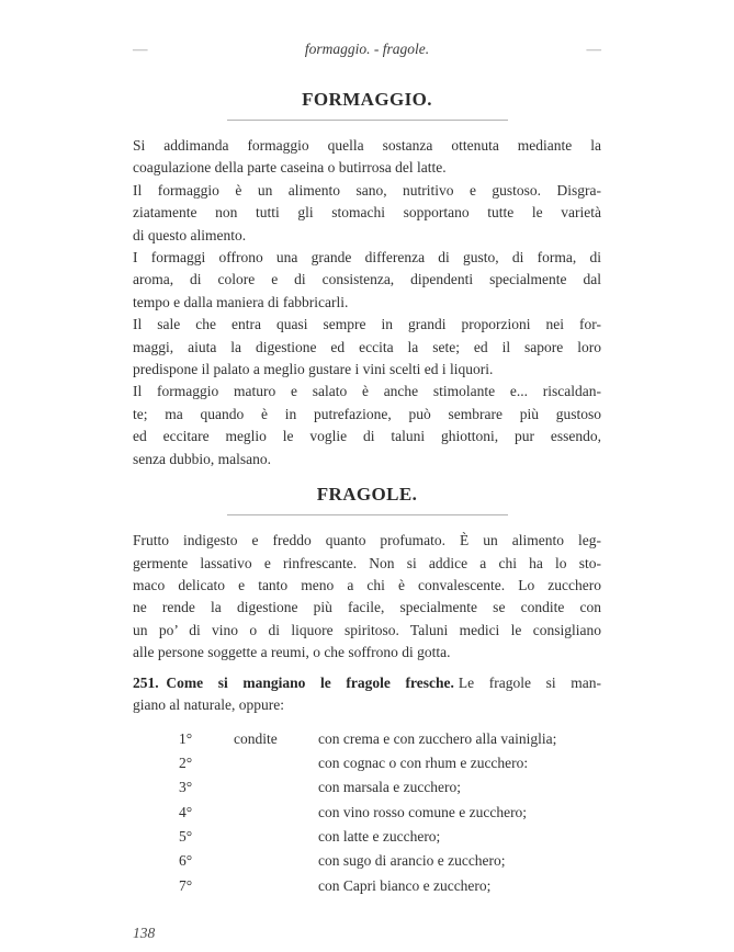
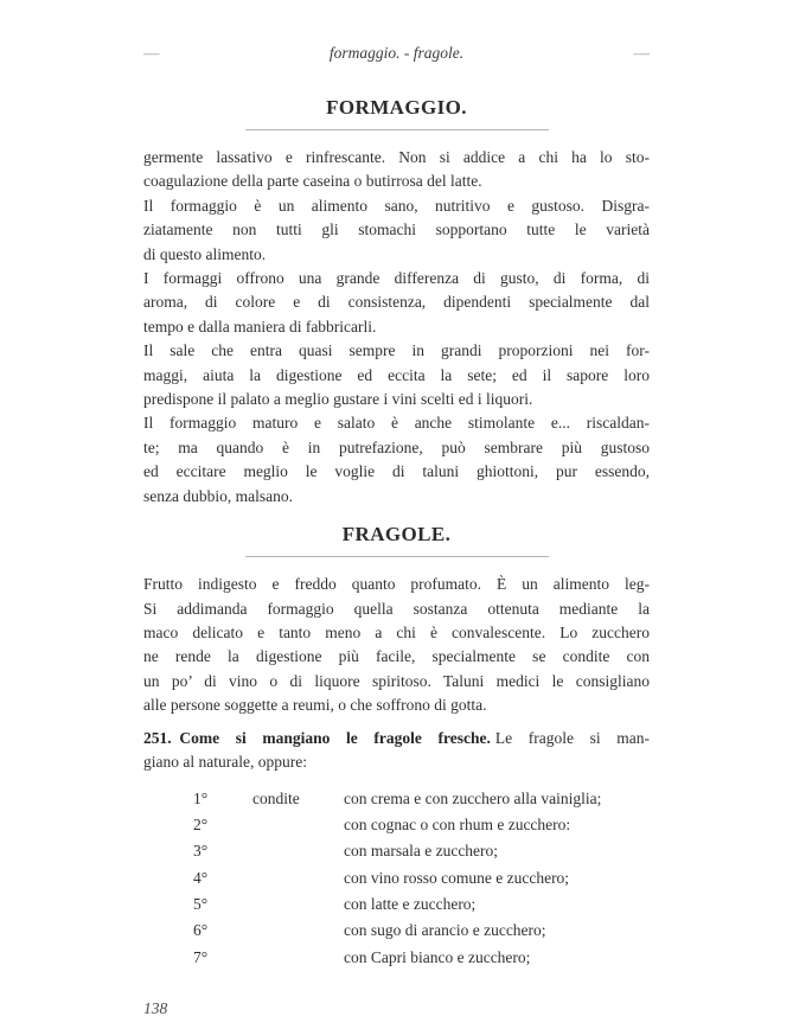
  —
  formaggio. - fragole.
  —
  FORMAGGIO.
- Si addimanda formaggio quella sostanza ottenuta mediante la
+ germente lassativo e rinfrescante. Non si addice a chi ha lo sto-
  coagulazione della parte caseina o butirrosa del latte.
  Il formaggio è un alimento sano, nutritivo e gustoso. Disgra-
  ziatamente non tutti gli stomachi sopportano tutte le varietà
  di questo alimento.
  I formaggi offrono una grande differenza di gusto, di forma, di
  aroma, di colore e di consistenza, dipendenti specialmente dal
  tempo e dalla maniera di fabbricarli.
  Il sale che entra quasi sempre in grandi proporzioni nei for-
  maggi, aiuta la digestione ed eccita la sete; ed il sapore loro
  predispone il palato a meglio gustare i vini scelti ed i liquori.
  Il formaggio maturo e salato è anche stimolante e... riscaldan-
  te; ma quando è in putrefazione, può sembrare più gustoso
  ed eccitare meglio le voglie di taluni ghiottoni, pur essendo,
  senza dubbio, malsano.
  FRAGOLE.
  Frutto indigesto e freddo quanto profumato. È un alimento leg-
- germente lassativo e rinfrescante. Non si addice a chi ha lo sto-
+ Si addimanda formaggio quella sostanza ottenuta mediante la
  maco delicato e tanto meno a chi è convalescente. Lo zucchero
  ne rende la digestione più facile, specialmente se condite con
  un po’ di vino o di liquore spiritoso. Taluni medici le consigliano
  alle persone soggette a reumi, o che soffrono di gotta.
  251. Come si mangiano le fragole fresche. Le fragole si man-
  giano al naturale, oppure:
  1°
  condite
  con crema e con zucchero alla vainiglia;
  2°
  con cognac o con rhum e zucchero:
  3°
  con marsala e zucchero;
  4°
  con vino rosso comune e zucchero;
  5°
  con latte e zucchero;
  6°
  con sugo di arancio e zucchero;
  7°
  con Capri bianco e zucchero;
  138
